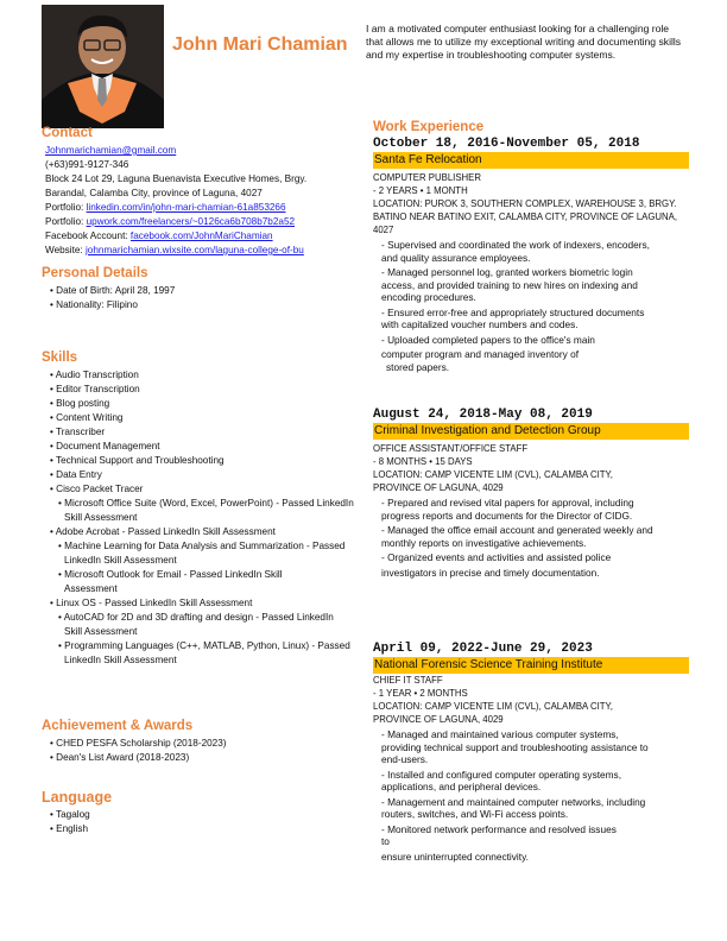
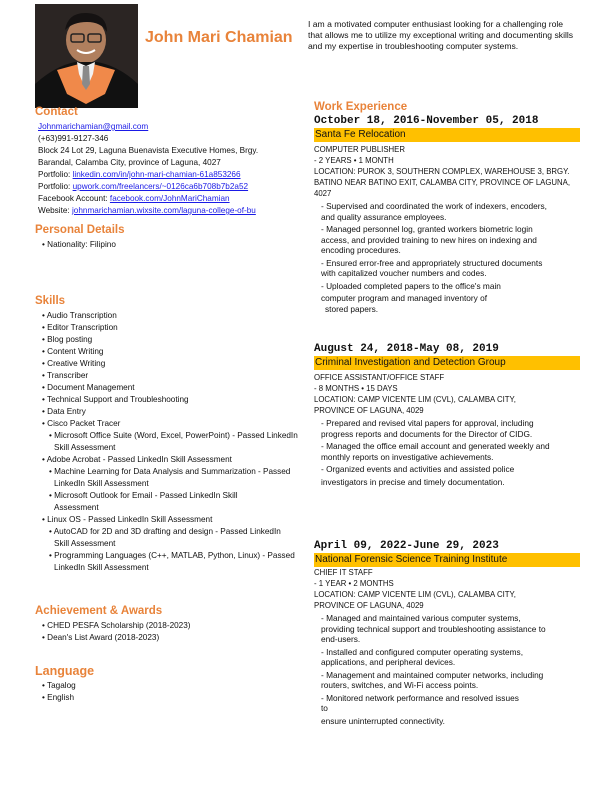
  John Mari Chamian
  I am a motivated computer enthusiast looking for a challenging role that allows me to utilize my exceptional writing and documenting skills and my expertise in troubleshooting computer systems.
  Contact
  Johnmarichamian@gmail.com
  (+63)991-9127-346
  Block 24 Lot 29, Laguna Buenavista Executive Homes, Brgy.
  Barandal, Calamba City, province of Laguna, 4027
  Portfolio: linkedin.com/in/john-mari-chamian-61a853266
  Portfolio: upwork.com/freelancers/~0126ca6b708b7b2a52
  Facebook Account: facebook.com/JohnMariChamian
  Website: johnmarichamian.wixsite.com/laguna-college-of-bu
  Personal Details
- • Date of Birth: April 28, 1997
  • Nationality: Filipino
  Skills
  • Audio Transcription
  • Editor Transcription
  • Blog posting
  • Content Writing
+ • Creative Writing
  • Transcriber
  • Document Management
  • Technical Support and Troubleshooting
  • Data Entry
  • Cisco Packet Tracer
  • Microsoft Office Suite (Word, Excel, PowerPoint) - Passed LinkedIn Skill Assessment
  • Adobe Acrobat - Passed LinkedIn Skill Assessment
  • Machine Learning for Data Analysis and Summarization - Passed LinkedIn Skill Assessment
  • Microsoft Outlook for Email - Passed LinkedIn Skill Assessment
  • Linux OS - Passed LinkedIn Skill Assessment
  • AutoCAD for 2D and 3D drafting and design - Passed LinkedIn Skill Assessment
  • Programming Languages (C++, MATLAB, Python, Linux) - Passed LinkedIn Skill Assessment
  Achievement & Awards
  • CHED PESFA Scholarship (2018-2023)
  • Dean's List Award (2018-2023)
  Language
  • Tagalog
  • English
  Work Experience
  October 18, 2016-November 05, 2018
  Santa Fe Relocation
  COMPUTER PUBLISHER
  - 2 YEARS • 1 MONTH
  LOCATION: PUROK 3, SOUTHERN COMPLEX, WAREHOUSE 3, BRGY. BATINO NEAR BATINO EXIT, CALAMBA CITY, PROVINCE OF LAGUNA, 4027
  - Supervised and coordinated the work of indexers, encoders, and quality assurance employees.
  - Managed personnel log, granted workers biometric login access, and provided training to new hires on indexing and encoding procedures.
  - Ensured error-free and appropriately structured documents with capitalized voucher numbers and codes.
  - Uploaded completed papers to the office's main
  computer program and managed inventory of
  stored papers.
  August 24, 2018-May 08, 2019
  Criminal Investigation and Detection Group
  OFFICE ASSISTANT/OFFICE STAFF
  - 8 MONTHS • 15 DAYS
  LOCATION: CAMP VICENTE LIM (CVL), CALAMBA CITY, PROVINCE OF LAGUNA, 4029
  - Prepared and revised vital papers for approval, including progress reports and documents for the Director of CIDG.
  - Managed the office email account and generated weekly and monthly reports on investigative achievements.
  - Organized events and activities and assisted police
  investigators in precise and timely documentation.
  April 09, 2022-June 29, 2023
  National Forensic Science Training Institute
  CHIEF IT STAFF
  - 1 YEAR • 2 MONTHS
  LOCATION: CAMP VICENTE LIM (CVL), CALAMBA CITY, PROVINCE OF LAGUNA, 4029
  - Managed and maintained various computer systems, providing technical support and troubleshooting assistance to end-users.
  - Installed and configured computer operating systems, applications, and peripheral devices.
  - Management and maintained computer networks, including routers, switches, and Wi-Fi access points.
  - Monitored network performance and resolved issues to
  ensure uninterrupted connectivity.
